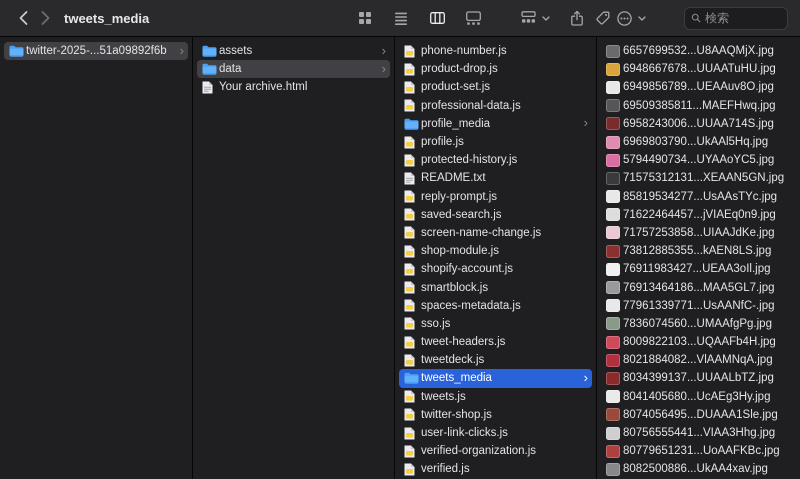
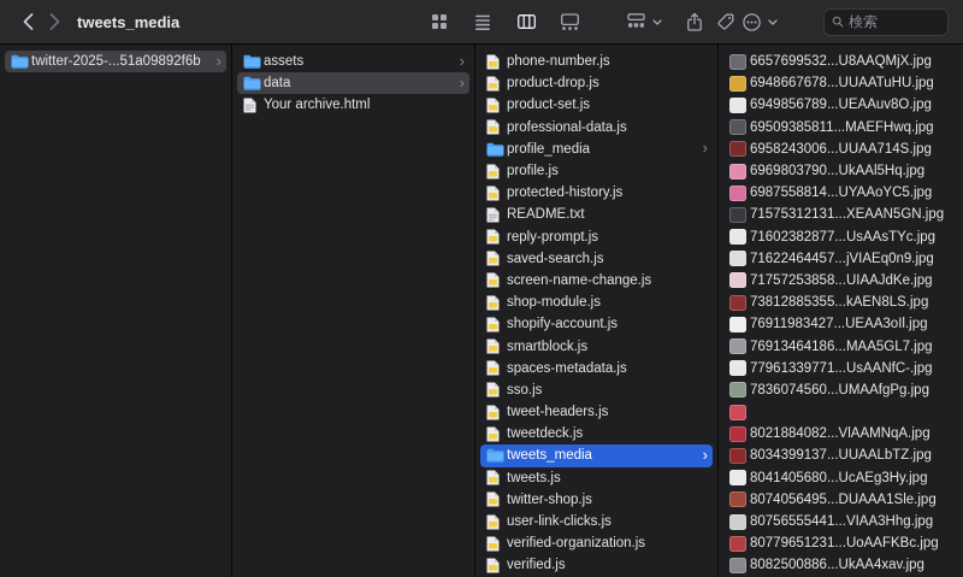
  tweets_media
  検索
  twitter-2025-...51a09892f6b
  ›
  assets
  ›
  data
  ›
  Your archive.html
  phone-number.js
  product-drop.js
  product-set.js
  professional-data.js
  profile_media
  ›
  profile.js
  protected-history.js
  README.txt
  reply-prompt.js
  saved-search.js
  screen-name-change.js
  shop-module.js
  shopify-account.js
  smartblock.js
  spaces-metadata.js
  sso.js
  tweet-headers.js
  tweetdeck.js
  tweets_media
  ›
  tweets.js
  twitter-shop.js
  user-link-clicks.js
  verified-organization.js
  verified.js
  6657699532...U8AAQMjX.jpg
  6948667678...UUAATuHU.jpg
  6949856789...UEAAuv8O.jpg
  69509385811...MAEFHwq.jpg
  6958243006...UUAA714S.jpg
  6969803790...UkAAl5Hq.jpg
- 5794490734...UYAAoYC5.jpg
+ 6987558814...UYAAoYC5.jpg
  71575312131...XEAAN5GN.jpg
- 85819534277...UsAAsTYc.jpg
+ 71602382877...UsAAsTYc.jpg
  71622464457...jVIAEq0n9.jpg
  71757253858...UIAAJdKe.jpg
  73812885355...kAEN8LS.jpg
  76911983427...UEAA3oIl.jpg
  76913464186...MAA5GL7.jpg
  77961339771...UsAANfC-.jpg
  7836074560...UMAAfgPg.jpg
- 8009822103...UQAAFb4H.jpg
  8021884082...VlAAMNqA.jpg
  8034399137...UUAALbTZ.jpg
  8041405680...UcAEg3Hy.jpg
  8074056495...DUAAA1Sle.jpg
  80756555441...VIAA3Hhg.jpg
  80779651231...UoAAFKBc.jpg
  8082500886...UkAA4xav.jpg
